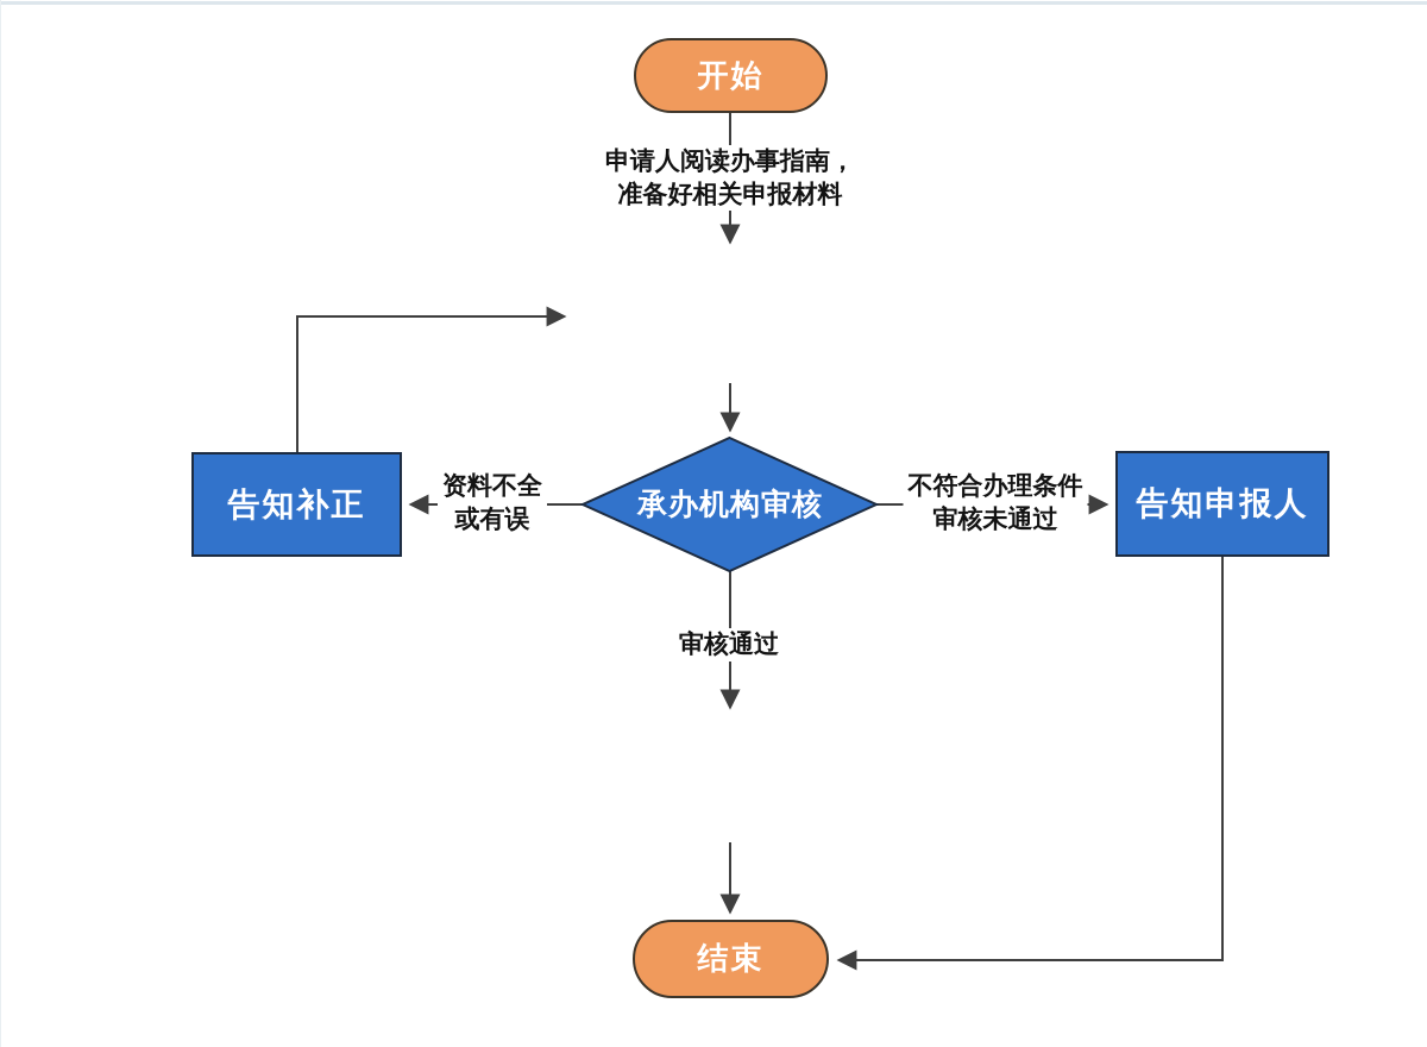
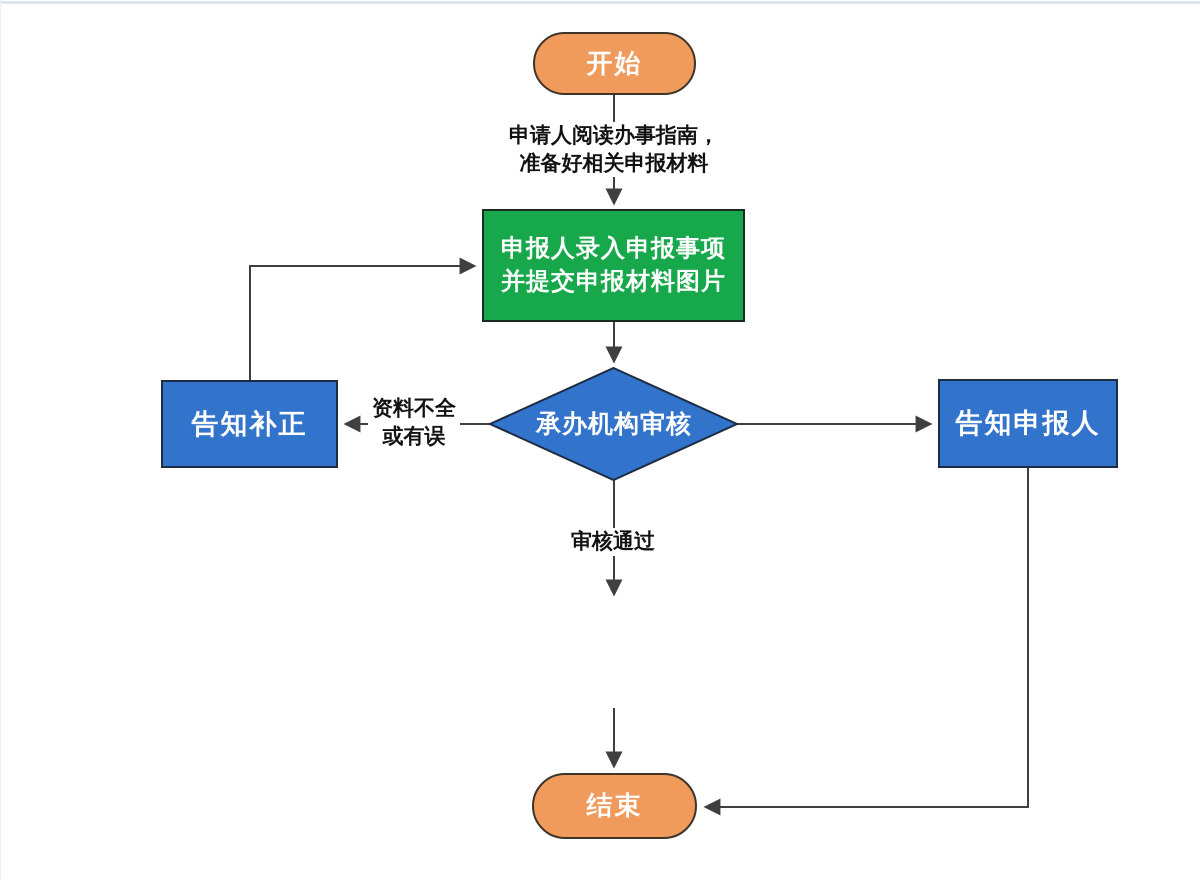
  开始
+ 申报人录入申报事项
+ 并提交申报材料图片
  承办机构审核
  告知补正
  告知申报人
  结束
  申请人阅读办事指南，
  准备好相关申报材料
  资料不全
  或有误
- 不符合办理条件
- 审核未通过
  审核通过
